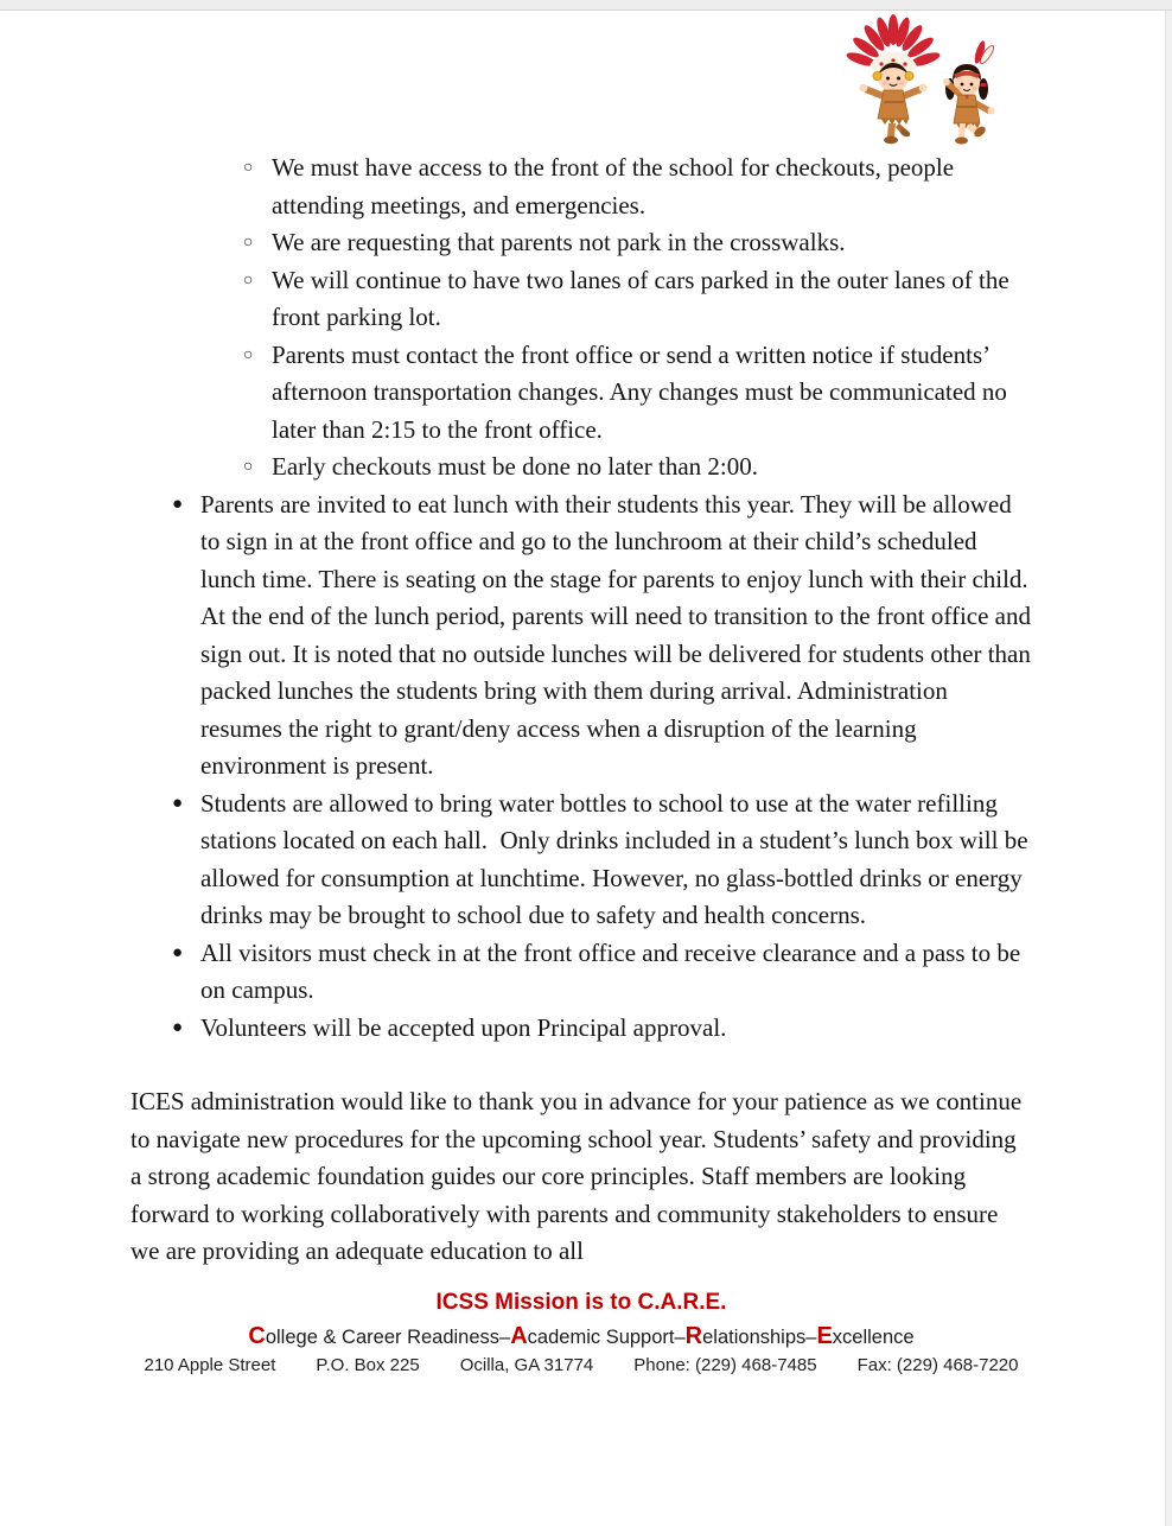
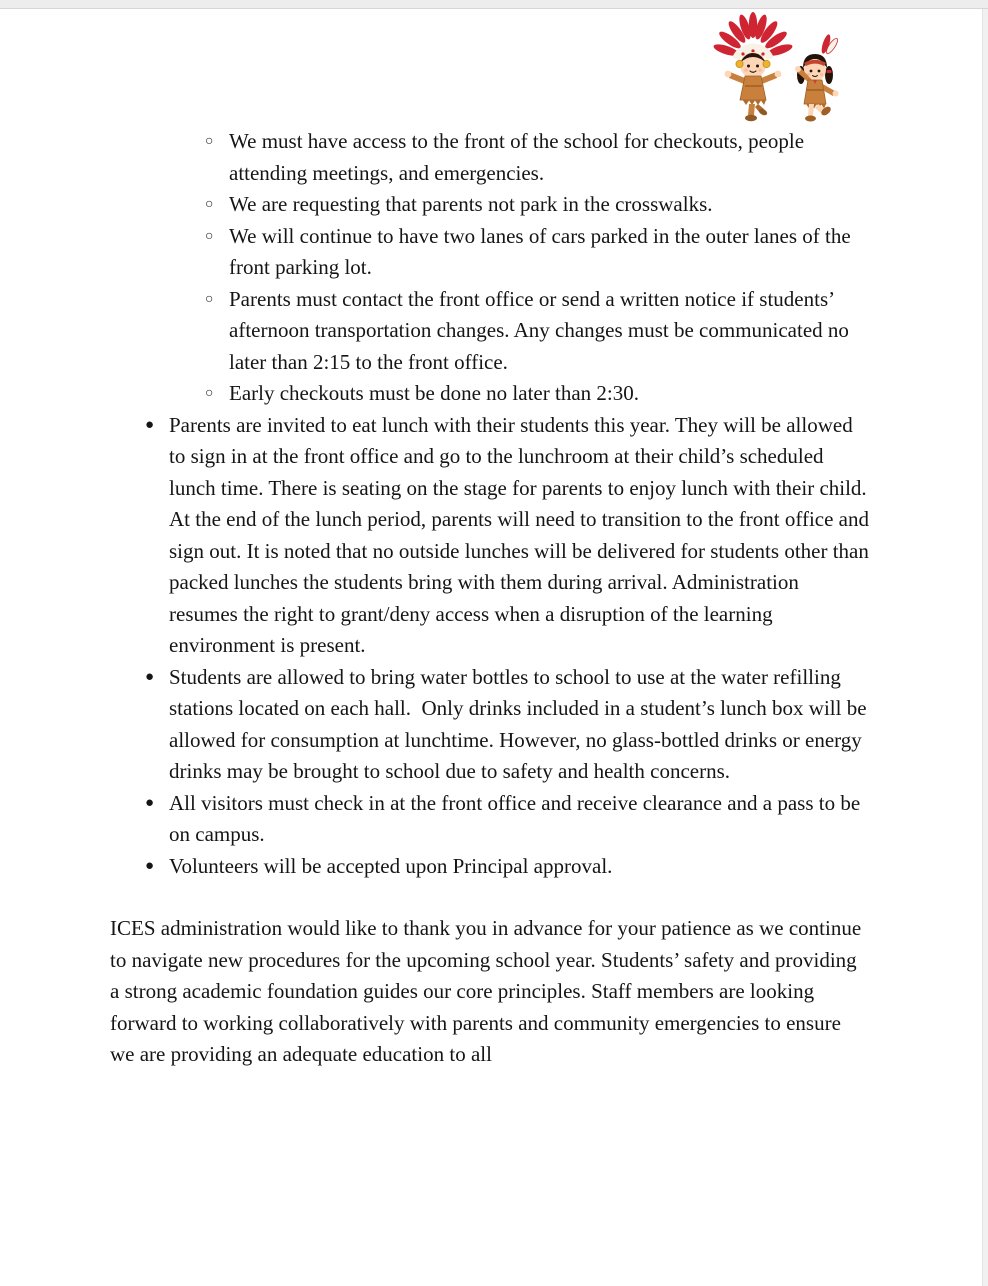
  ○
  We must have access to the front of the school for checkouts, people attending meetings, and emergencies.
  ○
  We are requesting that parents not park in the crosswalks.
  ○
  We will continue to have two lanes of cars parked in the outer lanes of the front parking lot.
  ○
  Parents must contact the front office or send a written notice if students’ afternoon transportation changes. Any changes must be communicated no later than 2:15 to the front office.
  ○
- Early checkouts must be done no later than 2:00.
+ Early checkouts must be done no later than 2:30.
  ●
  Parents are invited to eat lunch with their students this year. They will be allowed to sign in at the front office and go to the lunchroom at their child’s scheduled lunch time. There is seating on the stage for parents to enjoy lunch with their child. At the end of the lunch period, parents will need to transition to the front office and sign out. It is noted that no outside lunches will be delivered for students other than packed lunches the students bring with them during arrival. Administration resumes the right to grant/deny access when a disruption of the learning environment is present.
  ●
  Students are allowed to bring water bottles to school to use at the water refilling stations located on each hall. Only drinks included in a student’s lunch box will be allowed for consumption at lunchtime. However, no glass-bottled drinks or energy drinks may be brought to school due to safety and health concerns.
  ●
  All visitors must check in at the front office and receive clearance and a pass to be on campus.
  ●
  Volunteers will be accepted upon Principal approval.
- ICES administration would like to thank you in advance for your patience as we continue to navigate new procedures for the upcoming school year. Students’ safety and providing a strong academic foundation guides our core principles. Staff members are looking forward to working collaboratively with parents and community stakeholders to ensure we are providing an adequate education to all
+ ICES administration would like to thank you in advance for your patience as we continue to navigate new procedures for the upcoming school year. Students’ safety and providing a strong academic foundation guides our core principles. Staff members are looking forward to working collaboratively with parents and community emergencies to ensure we are providing an adequate education to all
- ICSS Mission is to C.A.R.E.
- College & Career Readiness–Academic Support–Relationships–Excellence
- 210 Apple Street
- P.O. Box 225
- Ocilla, GA 31774
- Phone: (229) 468-7485
- Fax: (229) 468-7220
